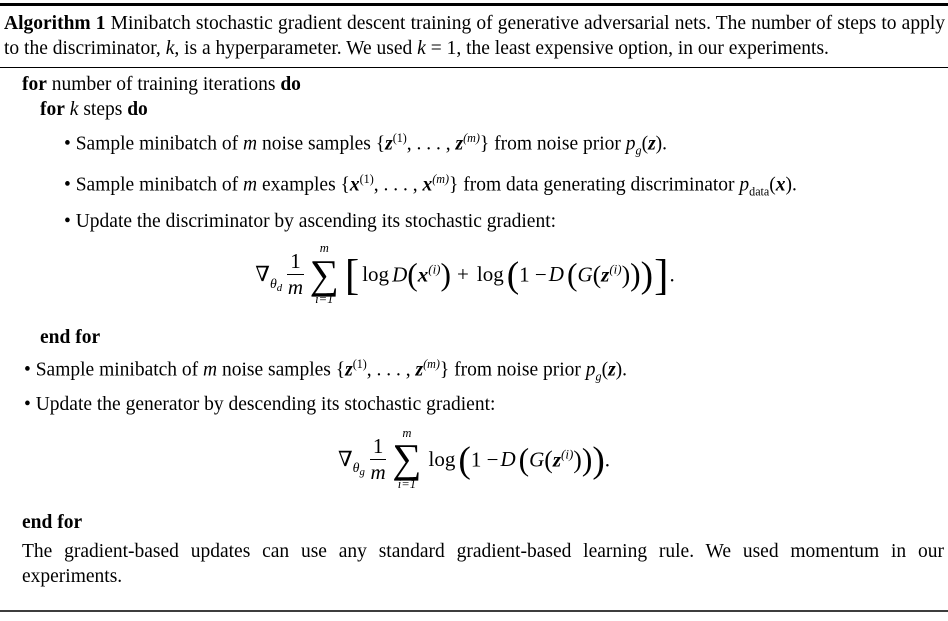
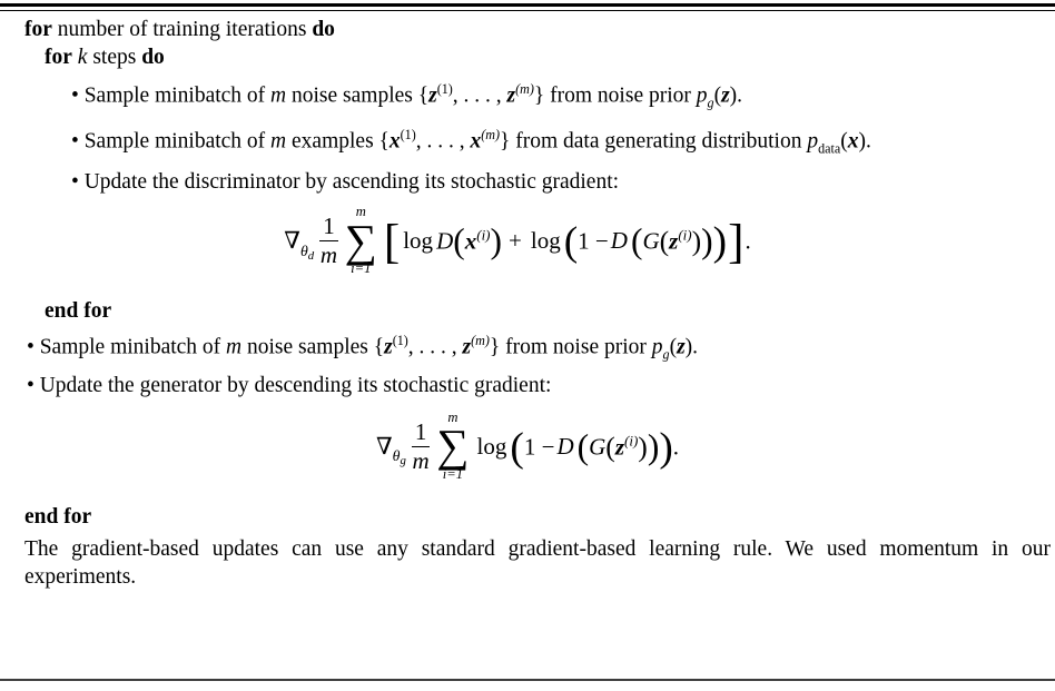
- Algorithm 1 Minibatch stochastic gradient descent training of generative adversarial nets. The number of steps to apply to the discriminator, k, is a hyperparameter. We used k = 1, the least expensive option, in our experiments.
  for number of training iterations do
  for k steps do
  • Sample minibatch of m noise samples {z(1), . . . , z(m)} from noise prior pg(z).
- • Sample minibatch of m examples {x(1), . . . , x(m)} from data generating discriminator pdata(x).
+ • Sample minibatch of m examples {x(1), . . . , x(m)} from data generating distribution pdata(x).
  • Update the discriminator by ascending its stochastic gradient:
  ∇θd
  1
  m
  m
  ∑
  i=1
  [ log D(x(i)) + log (1 −D (G(z(i))))].
  end for
  • Sample minibatch of m noise samples {z(1), . . . , z(m)} from noise prior pg(z).
  • Update the generator by descending its stochastic gradient:
  ∇θg
  1
  m
  m
  ∑
  i=1
  log (1 −D (G(z(i)))).
  end for
  The gradient-based updates can use any standard gradient-based learning rule. We used momentum in our experiments.
